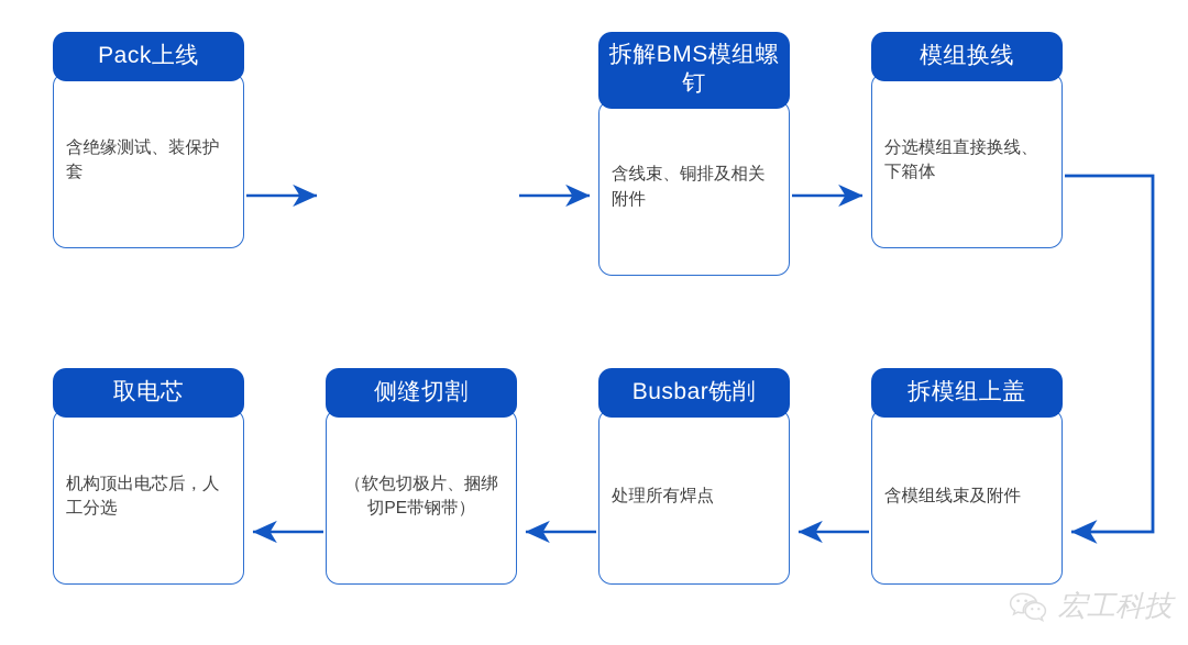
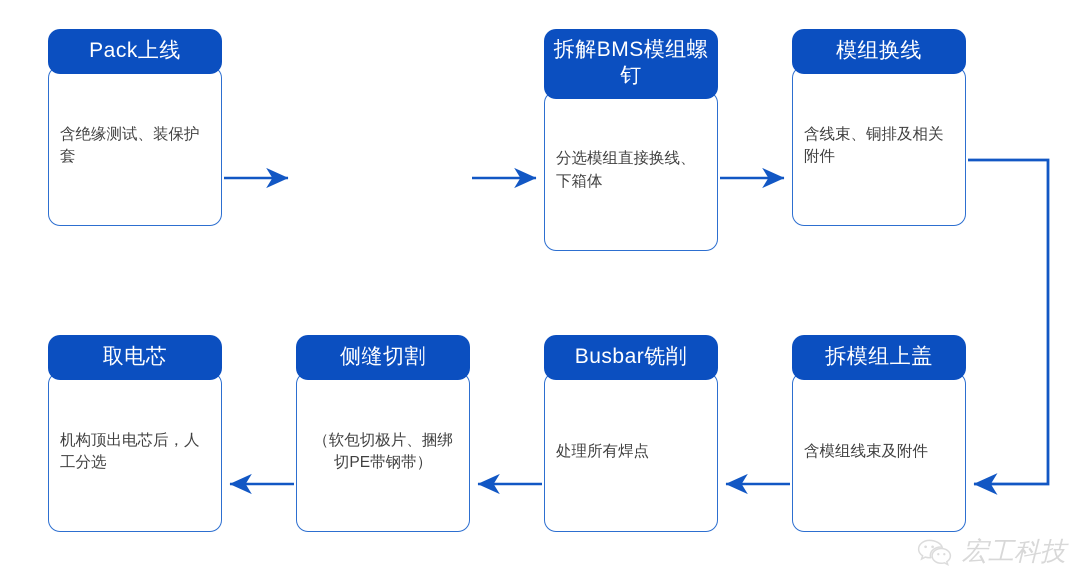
  Pack上线
  含绝缘测试、装保护套
  拆解BMS模组螺钉
- 含线束、铜排及相关附件
+ 分选模组直接换线、下箱体
  模组换线
- 分选模组直接换线、下箱体
+ 含线束、铜排及相关附件
  取电芯
  机构顶出电芯后，人工分选
  侧缝切割
  （软包切极片、捆绑切PE带钢带）
  Busbar铣削
  处理所有焊点
  拆模组上盖
  含模组线束及附件
  宏工科技
